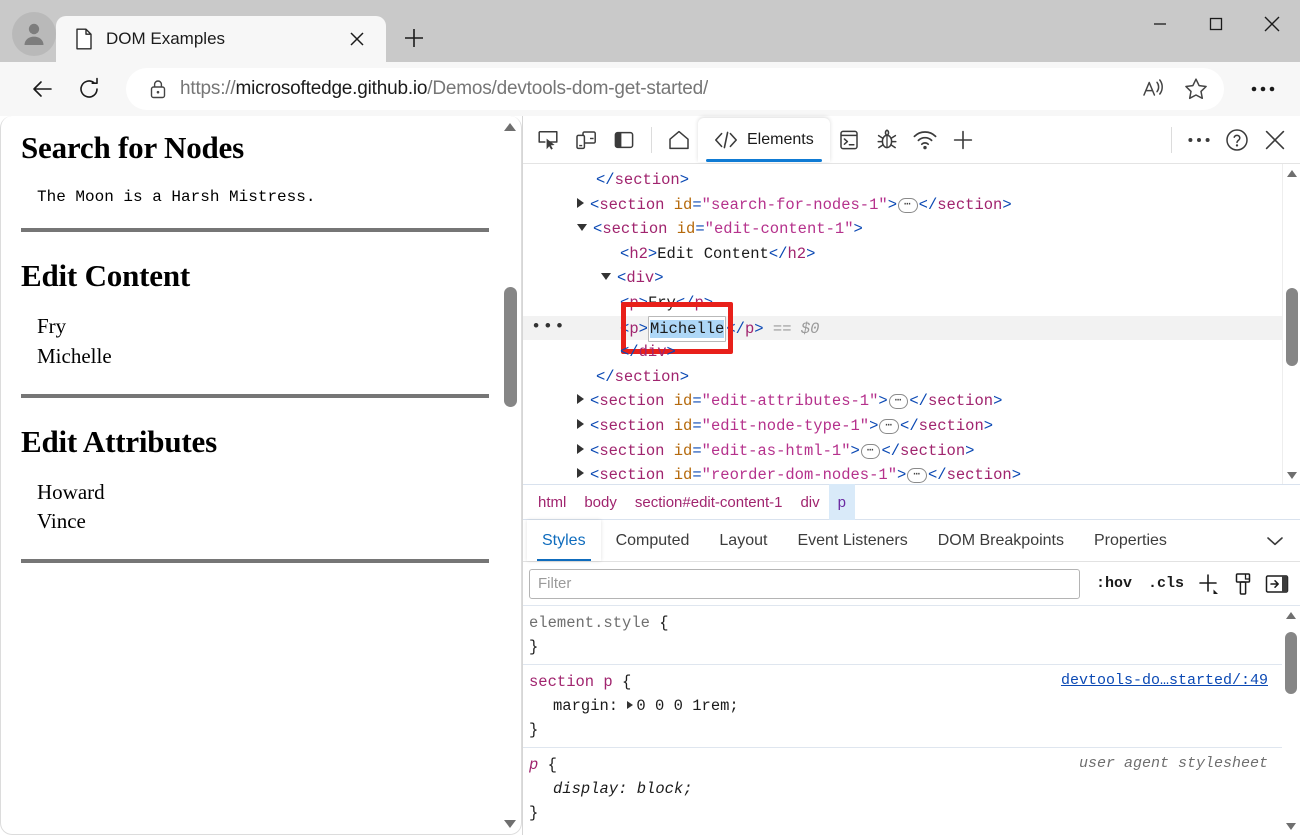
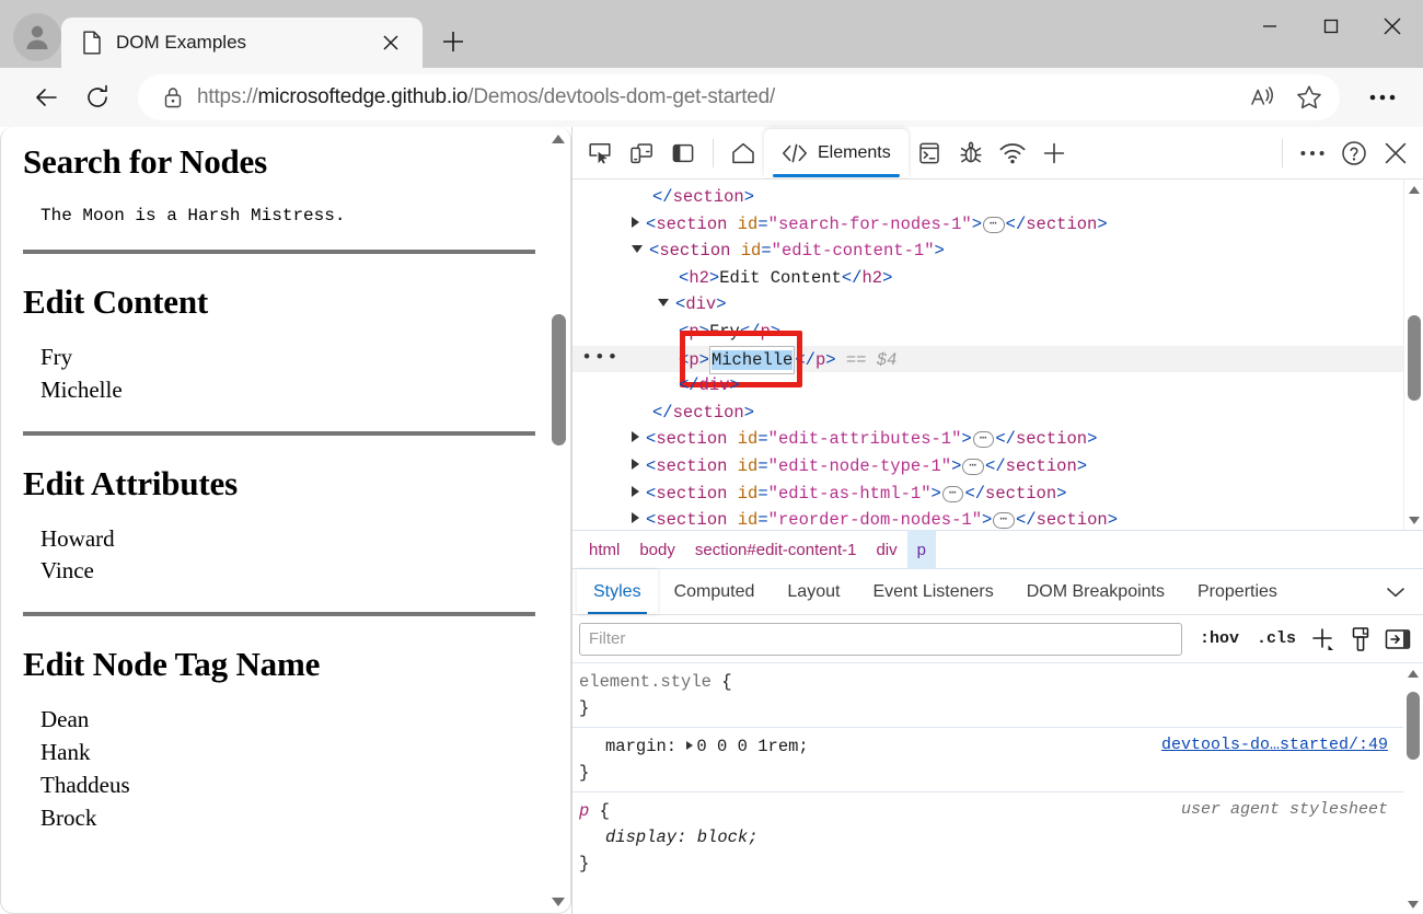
  DOM Examples
  https://microsoftedge.github.io/Demos/devtools-dom-get-started/
  Search for Nodes
  The Moon is a Harsh Mistress.
  Edit Content
  Fry
  Michelle
  Edit Attributes
  Howard
  Vince
+ Edit Node Tag Name
+ Dean
+ Hank
+ Thaddeus
+ Brock
  Elements
  </section>
  <section id="search-for-nodes-1"> ⋯ </section>
  <section id="edit-content-1">
  <h2>Edit Content</h2>
  <div>
  <p>Fry</p>
  •••
- <p>Michelle</p> == $0
+ <p>Michelle</p> == $4
  </div>
  </section>
  <section id="edit-attributes-1"> ⋯ </section>
  <section id="edit-node-type-1"> ⋯ </section>
  <section id="edit-as-html-1"> ⋯ </section>
  <section id="reorder-dom-nodes-1"> ⋯ </section>
  html
  body
  section#edit-content-1
  div
  p
  Styles
  Computed
  Layout
  Event Listeners
  DOM Breakpoints
  Properties
  Filter
  :hov
  .cls
  element.style {
  }
- section p {
  margin: 0 0 0 1rem;
  }
  devtools-do…started/:49
  p {
  display: block;
  }
  user agent stylesheet
